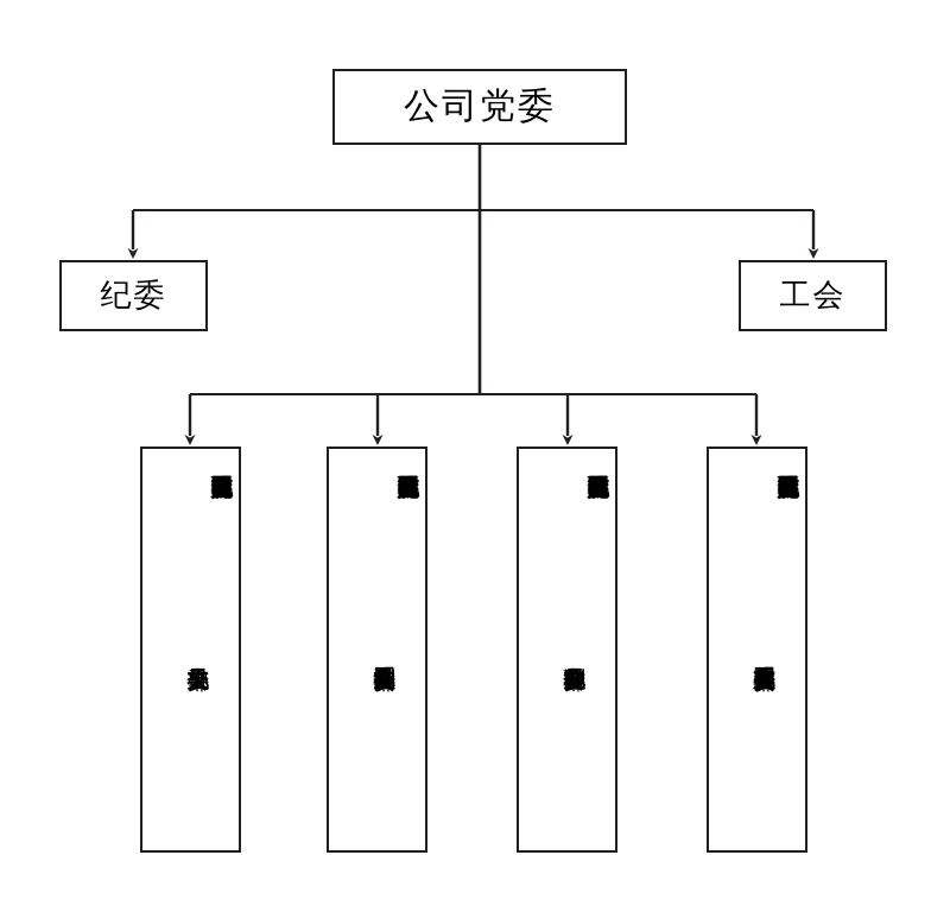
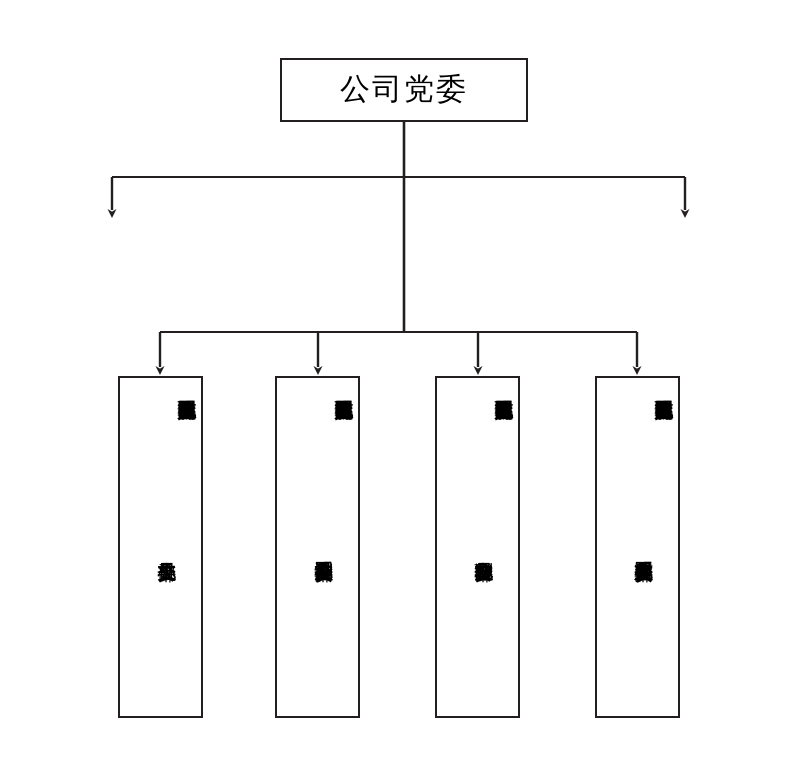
  公司党委
- 纪委
- 工会
